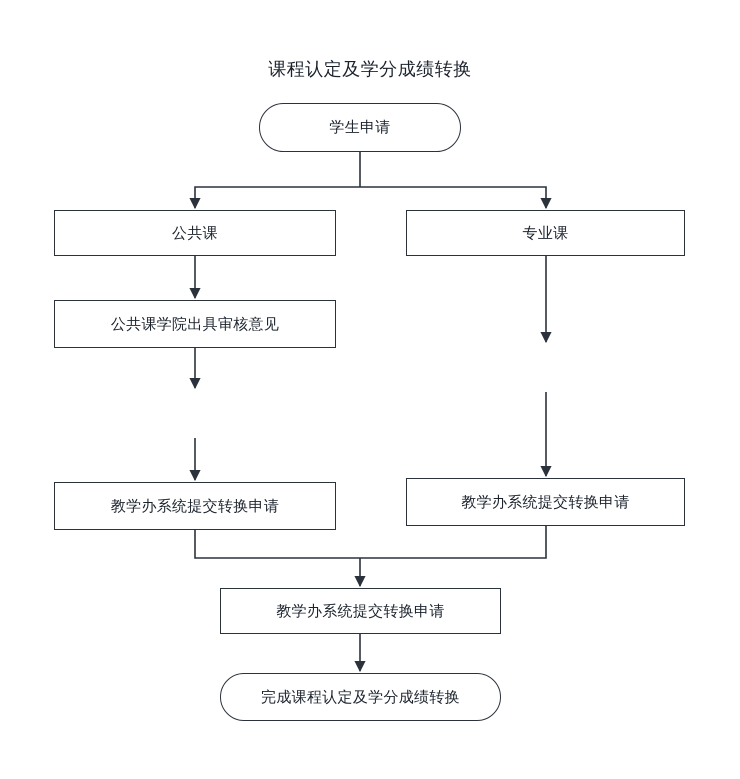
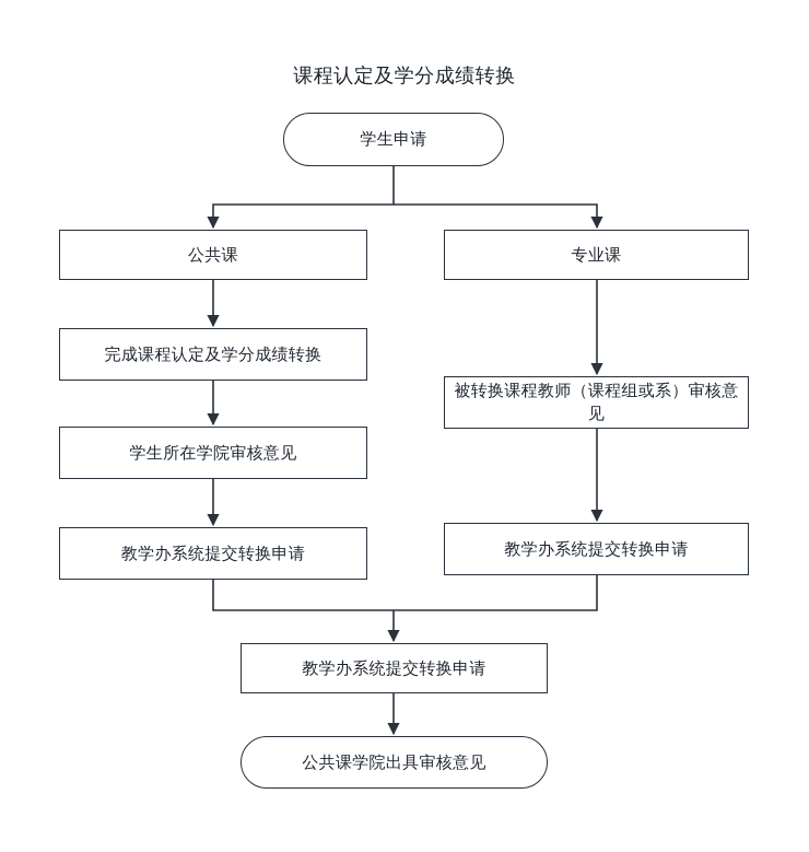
  课程认定及学分成绩转换
  学生申请
  公共课
  专业课
- 公共课学院出具审核意见
+ 完成课程认定及学分成绩转换
+ 被转换课程教师（课程组或系）审核意见
+ 学生所在学院审核意见
  教学办系统提交转换申请
  教学办系统提交转换申请
  教学办系统提交转换申请
- 完成课程认定及学分成绩转换
+ 公共课学院出具审核意见
